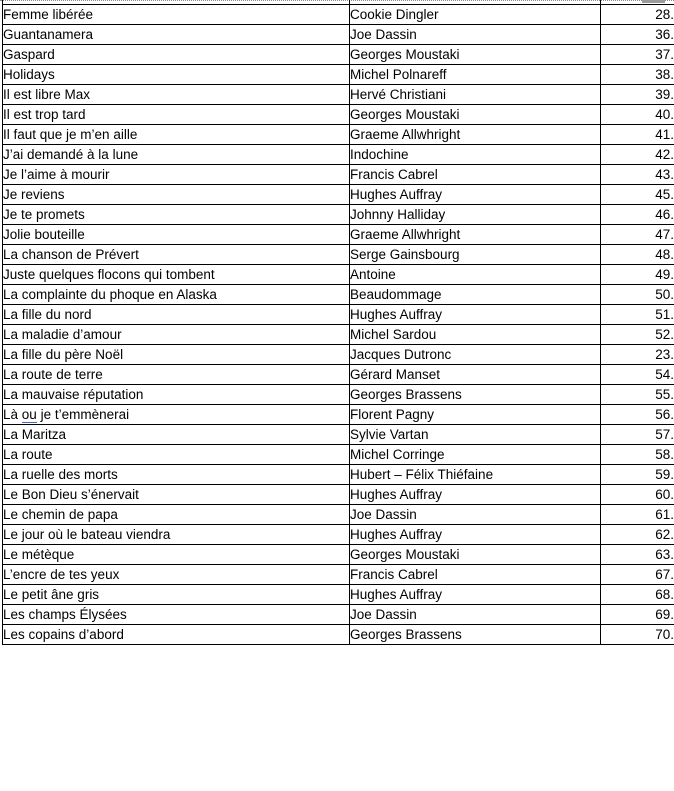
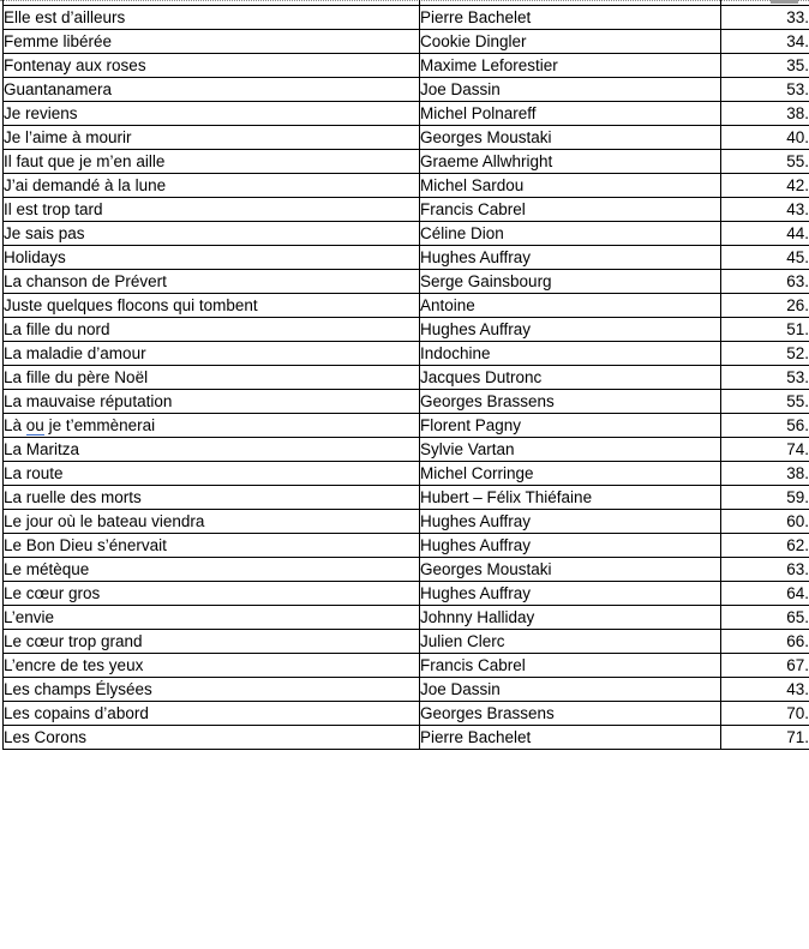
+ Elle est d’ailleurs	Pierre Bachelet	33.
- Femme libérée	Cookie Dingler	28.
+ Femme libérée	Cookie Dingler	34.
+ Fontenay aux roses	Maxime Leforestier	35.
- Guantanamera	Joe Dassin	36.
+ Guantanamera	Joe Dassin	53.
- Gaspard	Georges Moustaki	37.
- Holidays	Michel Polnareff	38.
+ Je reviens	Michel Polnareff	38.
- Il est libre Max	Hervé Christiani	39.
- Il est trop tard	Georges Moustaki	40.
+ Je l’aime à mourir	Georges Moustaki	40.
- Il faut que je m’en aille	Graeme Allwhright	41.
+ Il faut que je m’en aille	Graeme Allwhright	55.
- J’ai demandé à la lune	Indochine	42.
+ J’ai demandé à la lune	Michel Sardou	42.
- Je l’aime à mourir	Francis Cabrel	43.
+ Il est trop tard	Francis Cabrel	43.
+ Je sais pas	Céline Dion	44.
- Je reviens	Hughes Auffray	45.
+ Holidays	Hughes Auffray	45.
- Je te promets	Johnny Halliday	46.
- Jolie bouteille	Graeme Allwhright	47.
- La chanson de Prévert	Serge Gainsbourg	48.
+ La chanson de Prévert	Serge Gainsbourg	63.
- Juste quelques flocons qui tombent	Antoine	49.
+ Juste quelques flocons qui tombent	Antoine	26.
- La complainte du phoque en Alaska	Beaudommage	50.
  La fille du nord	Hughes Auffray	51.
- La maladie d’amour	Michel Sardou	52.
+ La maladie d’amour	Indochine	52.
- La fille du père Noël	Jacques Dutronc	23.
+ La fille du père Noël	Jacques Dutronc	53.
- La route de terre	Gérard Manset	54.
  La mauvaise réputation	Georges Brassens	55.
  Là ou je t’emmènerai	Florent Pagny	56.
- La Maritza	Sylvie Vartan	57.
+ La Maritza	Sylvie Vartan	74.
- La route	Michel Corringe	58.
+ La route	Michel Corringe	38.
  La ruelle des morts	Hubert – Félix Thiéfaine	59.
- Le Bon Dieu s’énervait	Hughes Auffray	60.
+ Le jour où le bateau viendra	Hughes Auffray	60.
- Le chemin de papa	Joe Dassin	61.
- Le jour où le bateau viendra	Hughes Auffray	62.
+ Le Bon Dieu s’énervait	Hughes Auffray	62.
  Le métèque	Georges Moustaki	63.
+ Le cœur gros	Hughes Auffray	64.
+ L’envie	Johnny Halliday	65.
+ Le cœur trop grand	Julien Clerc	66.
  L’encre de tes yeux	Francis Cabrel	67.
- Le petit âne gris	Hughes Auffray	68.
- Les champs Élysées	Joe Dassin	69.
+ Les champs Élysées	Joe Dassin	43.
  Les copains d’abord	Georges Brassens	70.
+ Les Corons	Pierre Bachelet	71.
